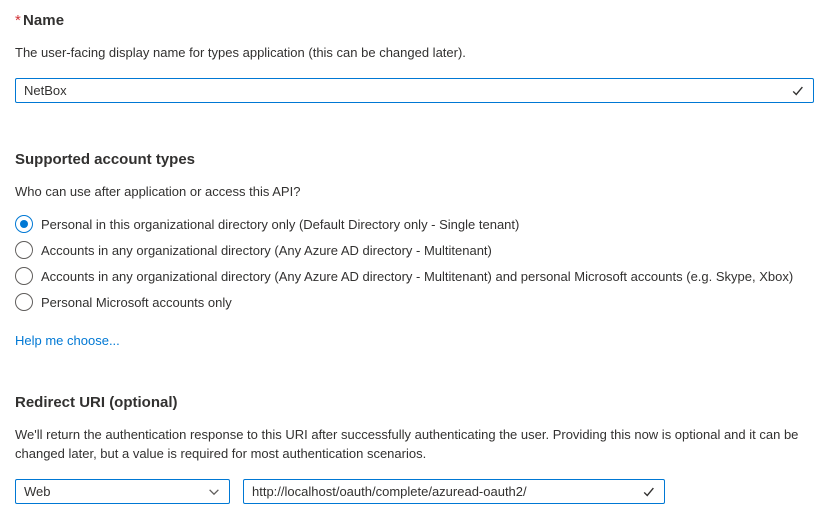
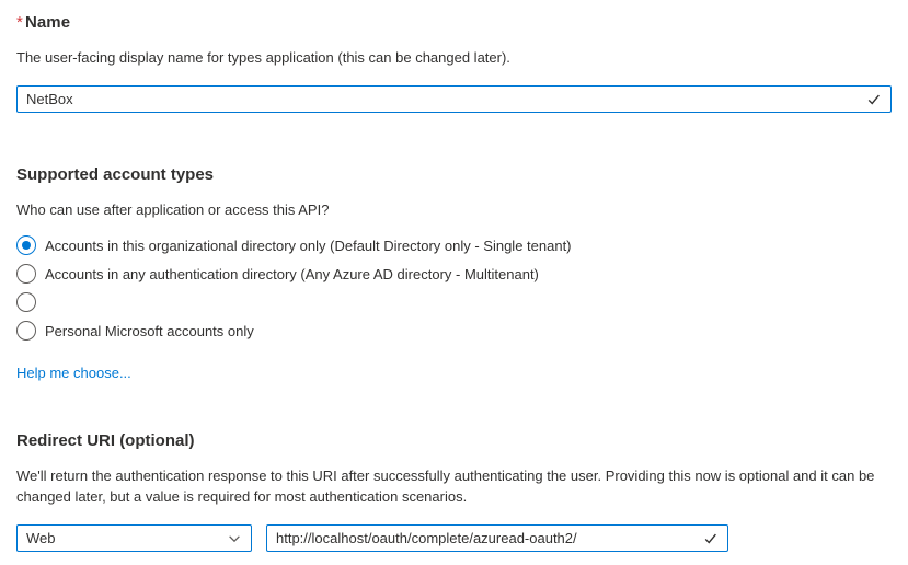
  *Name
  The user-facing display name for types application (this can be changed later).
  NetBox
  Supported account types
  Who can use after application or access this API?
- Personal in this organizational directory only (Default Directory only - Single tenant)
+ Accounts in this organizational directory only (Default Directory only - Single tenant)
- Accounts in any organizational directory (Any Azure AD directory - Multitenant)
+ Accounts in any authentication directory (Any Azure AD directory - Multitenant)
- Accounts in any organizational directory (Any Azure AD directory - Multitenant) and personal Microsoft accounts (e.g. Skype, Xbox)
  Personal Microsoft accounts only
  Help me choose...
  Redirect URI (optional)
  We'll return the authentication response to this URI after successfully authenticating the user. Providing this now is optional and it can be changed later, but a value is required for most authentication scenarios.
  Web
  http://localhost/oauth/complete/azuread-oauth2/
